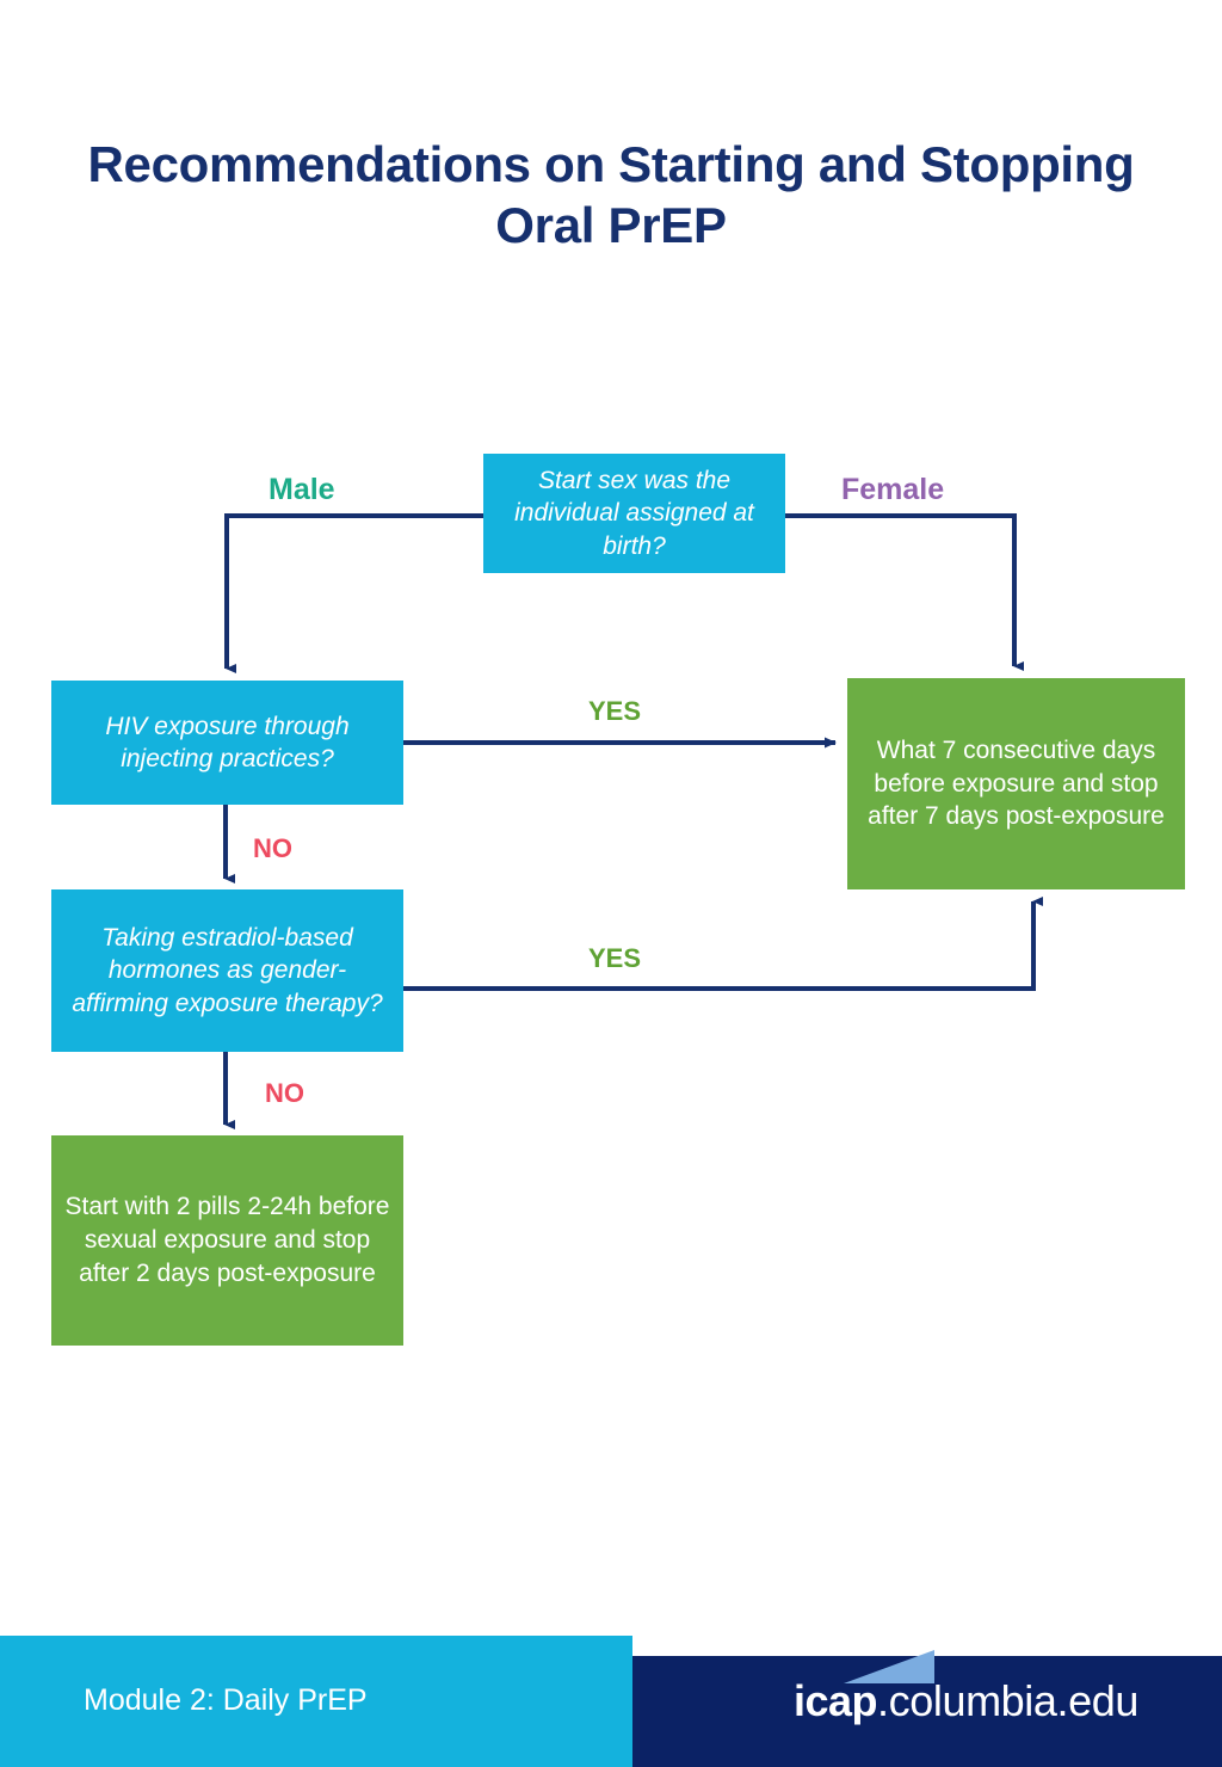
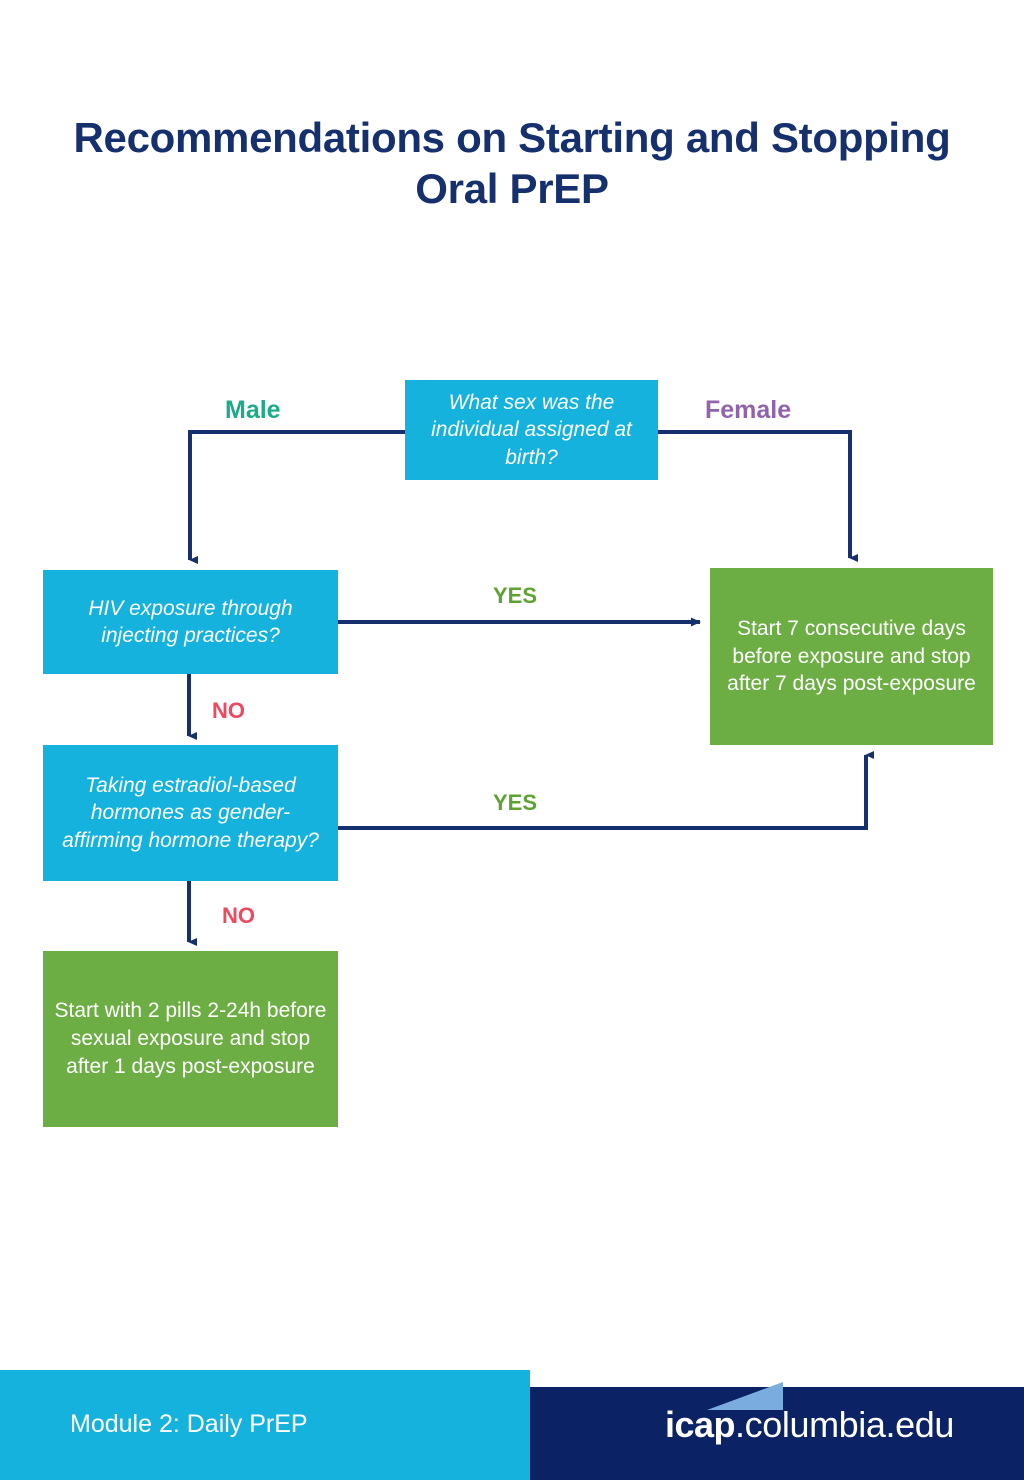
  Recommendations on Starting and Stopping Oral PrEP
- Start sex was the individual assigned at birth?
+ What sex was the individual assigned at birth?
  HIV exposure through injecting practices?
- Taking estradiol-based hormones as gender-affirming exposure therapy?
+ Taking estradiol-based hormones as gender-affirming hormone therapy?
- What 7 consecutive days before exposure and stop after 7 days post-exposure
+ Start 7 consecutive days before exposure and stop after 7 days post-exposure
- Start with 2 pills 2-24h before sexual exposure and stop after 2 days post-exposure
+ Start with 2 pills 2-24h before sexual exposure and stop after 1 days post-exposure
  Male
  Female
  YES
  YES
  NO
  NO
  Module 2: Daily PrEP
  icap
  .columbia.edu
